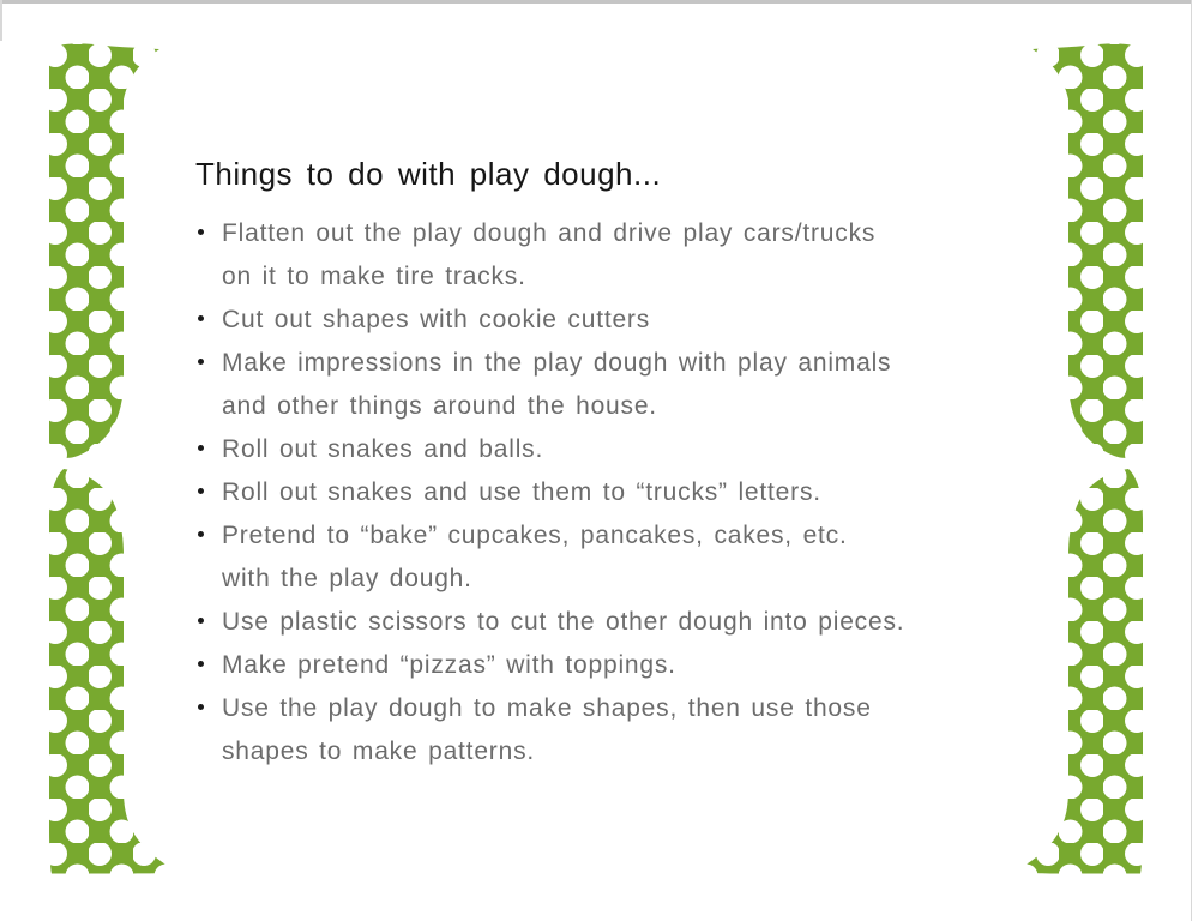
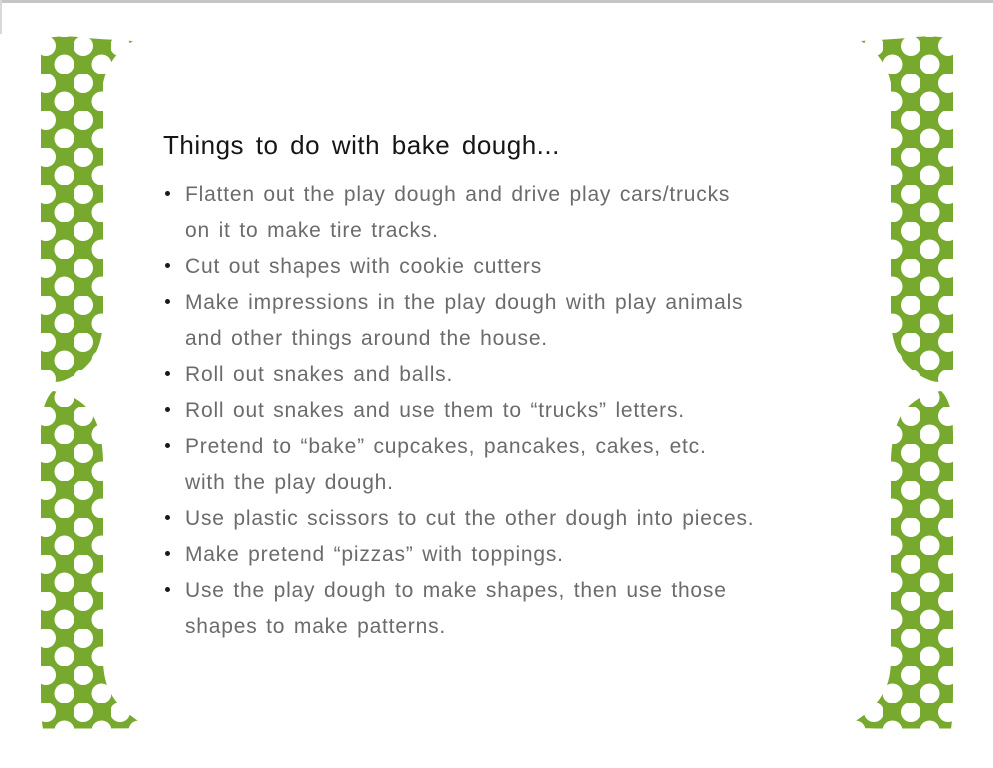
- Things to do with play dough...
+ Things to do with bake dough...
  Flatten out the play dough and drive play cars/trucks
  on it to make tire tracks.
  Cut out shapes with cookie cutters
  Make impressions in the play dough with play animals
  and other things around the house.
  Roll out snakes and balls.
  Roll out snakes and use them to “trucks” letters.
  Pretend to “bake” cupcakes, pancakes, cakes, etc.
  with the play dough.
  Use plastic scissors to cut the other dough into pieces.
  Make pretend “pizzas” with toppings.
  Use the play dough to make shapes, then use those
  shapes to make patterns.
